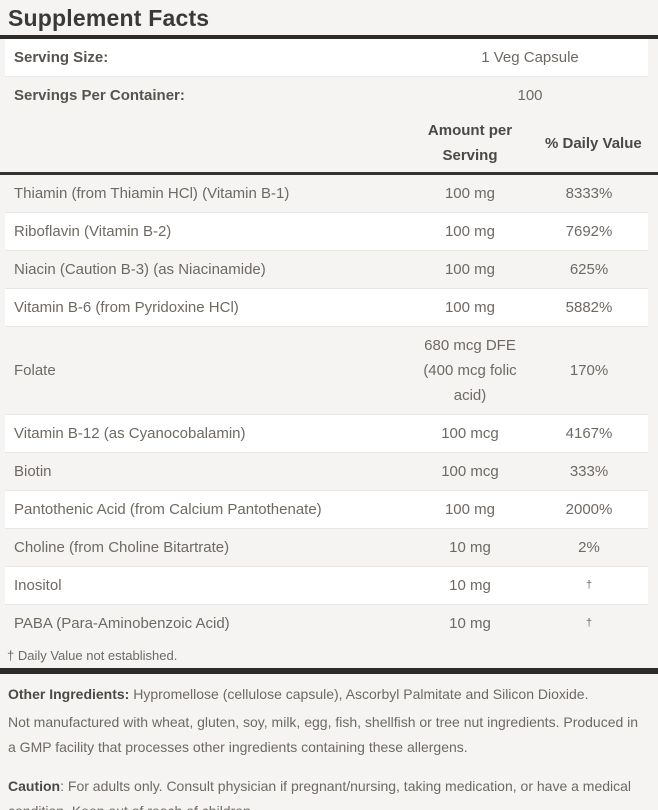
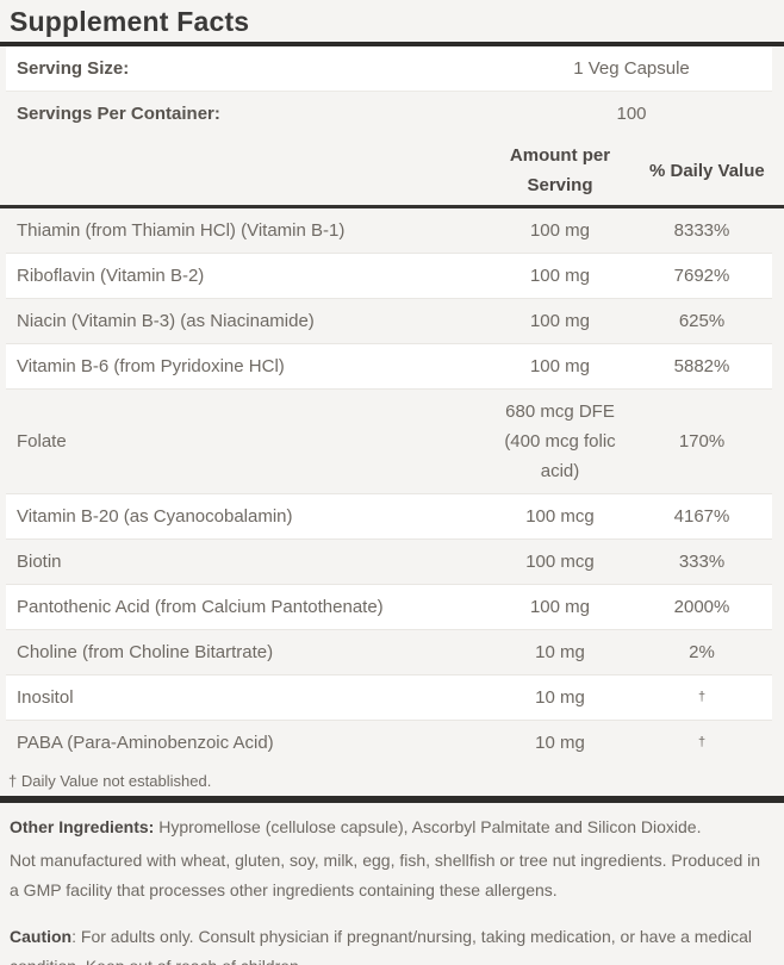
  Supplement Facts
  Serving Size:
  1 Veg Capsule
  Servings Per Container:
  100
  Amount per Serving
  % Daily Value
  Thiamin (from Thiamin HCl) (Vitamin B-1)
  100 mg
  8333%
  Riboflavin (Vitamin B-2)
  100 mg
  7692%
- Niacin (Caution B-3) (as Niacinamide)
+ Niacin (Vitamin B-3) (as Niacinamide)
  100 mg
  625%
  Vitamin B-6 (from Pyridoxine HCl)
  100 mg
  5882%
  Folate
  680 mcg DFE (400 mcg folic acid)
  170%
- Vitamin B-12 (as Cyanocobalamin)
+ Vitamin B-20 (as Cyanocobalamin)
  100 mcg
  4167%
  Biotin
  100 mcg
  333%
  Pantothenic Acid (from Calcium Pantothenate)
  100 mg
  2000%
  Choline (from Choline Bitartrate)
  10 mg
  2%
  Inositol
  10 mg
  †
  PABA (Para-Aminobenzoic Acid)
  10 mg
  †
  † Daily Value not established.
  Other Ingredients: Hypromellose (cellulose capsule), Ascorbyl Palmitate and Silicon Dioxide.
  Not manufactured with wheat, gluten, soy, milk, egg, fish, shellfish or tree nut ingredients. Produced in a GMP facility that processes other ingredients containing these allergens.
  Caution: For adults only. Consult physician if pregnant/nursing, taking medication, or have a medical
